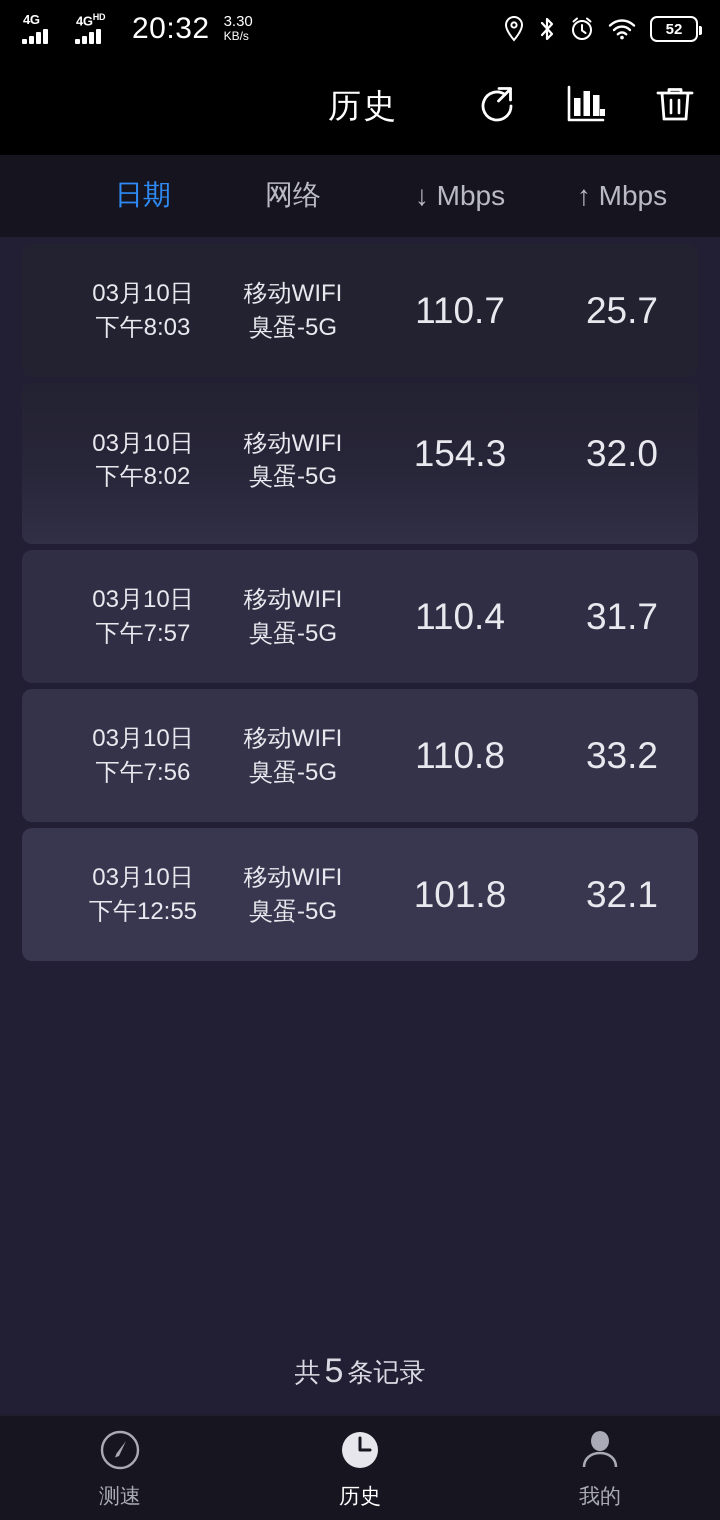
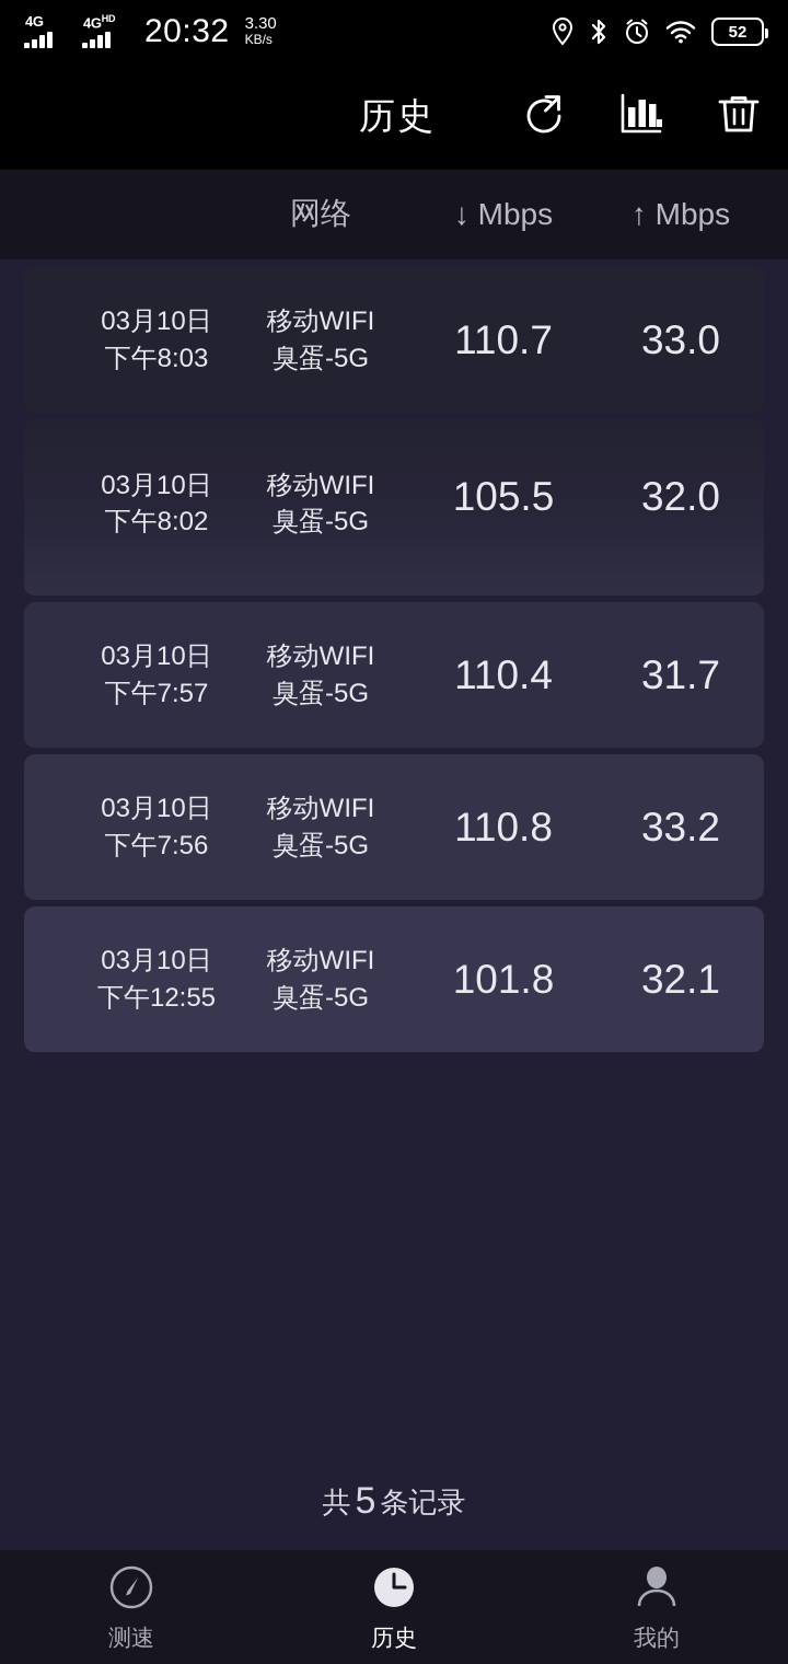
  4G
  4GHD
  20:32
  3.30
  KB/s
  52
  历史
- 日期
  网络
  ↓ Mbps
  ↑ Mbps
  03月10日
  下午8:03
  移动WIFI
  臭蛋-5G
  110.7
- 25.7
+ 33.0
  03月10日
  下午8:02
  移动WIFI
  臭蛋-5G
- 154.3
+ 105.5
  32.0
  03月10日
  下午7:57
  移动WIFI
  臭蛋-5G
  110.4
  31.7
  03月10日
  下午7:56
  移动WIFI
  臭蛋-5G
  110.8
  33.2
  03月10日
  下午12:55
  移动WIFI
  臭蛋-5G
  101.8
  32.1
  共 5 条记录
  测速
  历史
  我的
